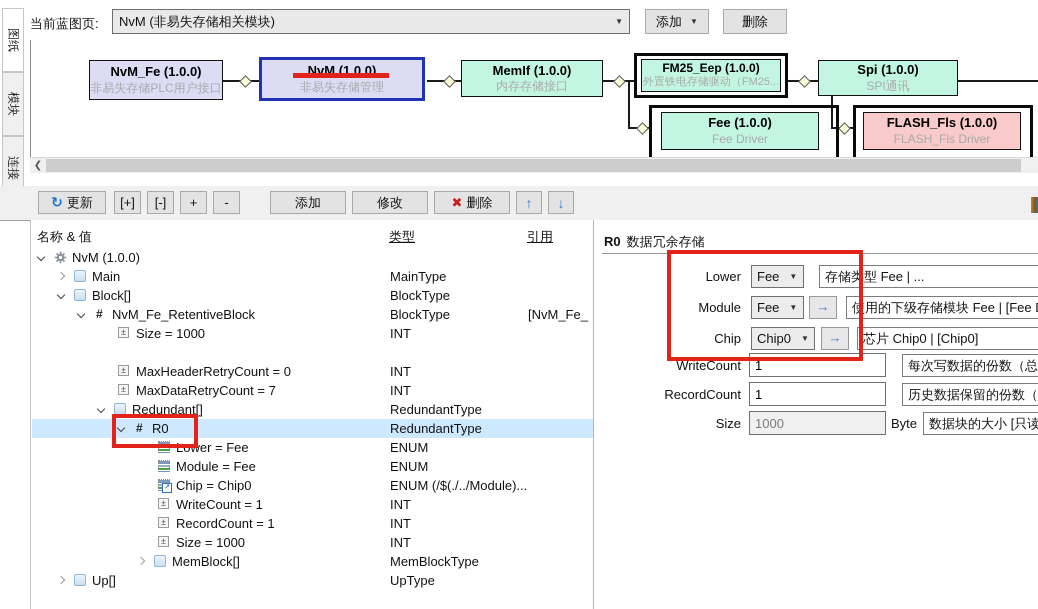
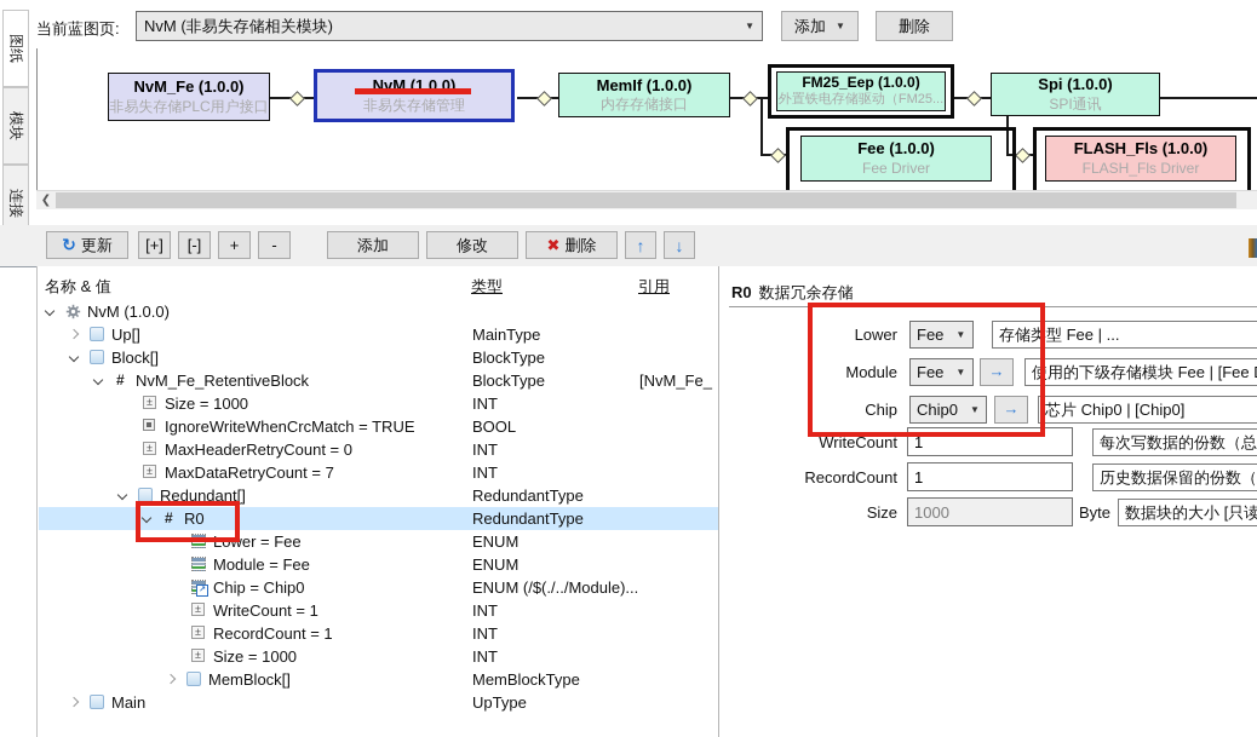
  当前蓝图页:
  NvM (非易失存储相关模块)
  ▼
  添加
  ▼
  删除
  NvM_Fe (1.0.0)
  非易失存储PLC用户接口
  NvM (1.0.0)
  非易失存储管理
  MemIf (1.0.0)
  内存存储接口
  FM25_Eep (1.0.0)
  外置铁电存储驱动（FM25...
  Spi (1.0.0)
  SPI通讯
  Fee (1.0.0)
  Fee Driver
  FLASH_Fls (1.0.0)
  FLASH_Fls Driver
  ❮
  ↻
  更新
  [+]
  [-]
  +
  -
  添加
  修改
  ✖
  删除
  ↑
  ↓
  名称 & 值
  类型
  引用
  NvM (1.0.0)
- Main
+ Up[]
  MainType
  Block[]
  BlockType
  #
  NvM_Fe_RetentiveBlock
  BlockType
  [NvM_Fe_
  ±
  Size = 1000
  INT
+ IgnoreWriteWhenCrcMatch = TRUE
+ BOOL
  ±
  MaxHeaderRetryCount = 0
  INT
  ±
  MaxDataRetryCount = 7
  INT
  Redundant[]
  RedundantType
  #
  R0
  RedundantType
  Lower = Fee
  ENUM
  Module = Fee
  ENUM
  Chip = Chip0
  ENUM (/$(./../Module)...
  ±
  WriteCount = 1
  INT
  ±
  RecordCount = 1
  INT
  ±
  Size = 1000
  INT
  MemBlock[]
  MemBlockType
- Up[]
+ Main
  UpType
  R0 数据冗余存储
  Lower
  Fee
  ▼
  存储类型 Fee | ...
  Module
  Fee
  ▼
  →
  使用的下级存储模块 Fee | [Fee
  Chip
  Chip0
  ▼
  →
  芯片 Chip0 | [Chip0]
  WriteCount
  1
  每次写数据的份数（总
  RecordCount
  1
  历史数据保留的份数（
  Size
  1000
  Byte
  数据块的大小 [只读
